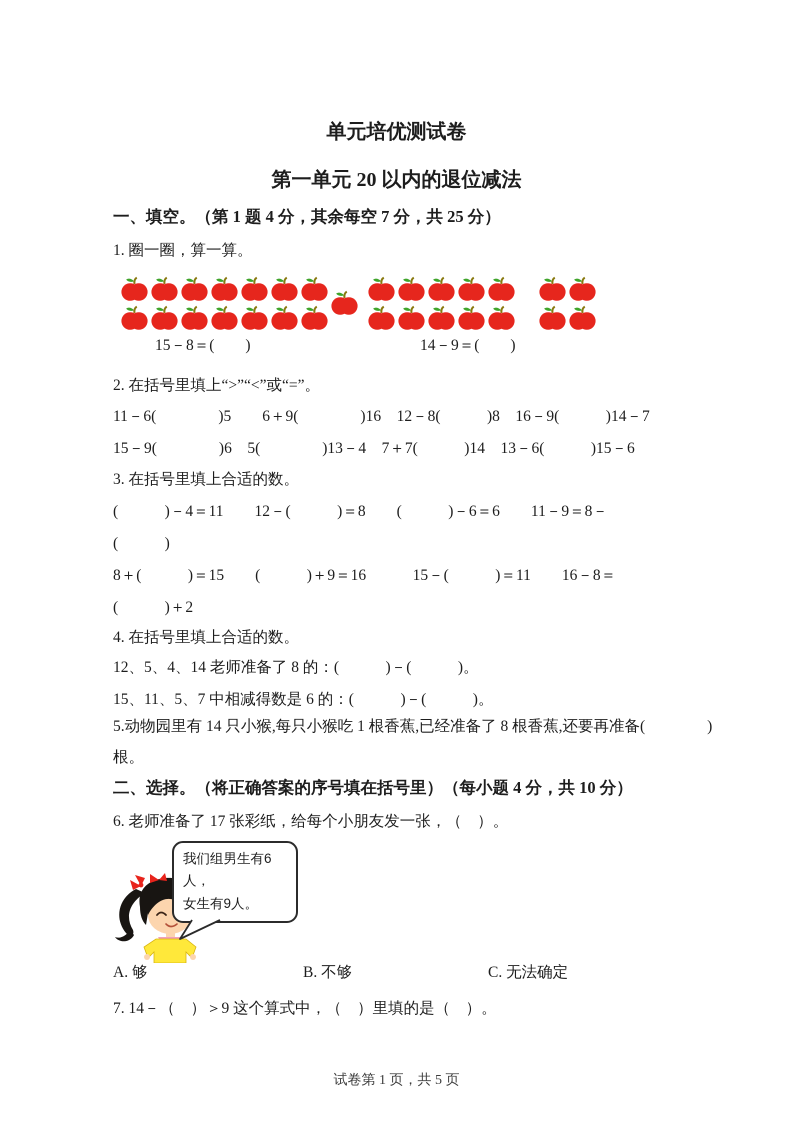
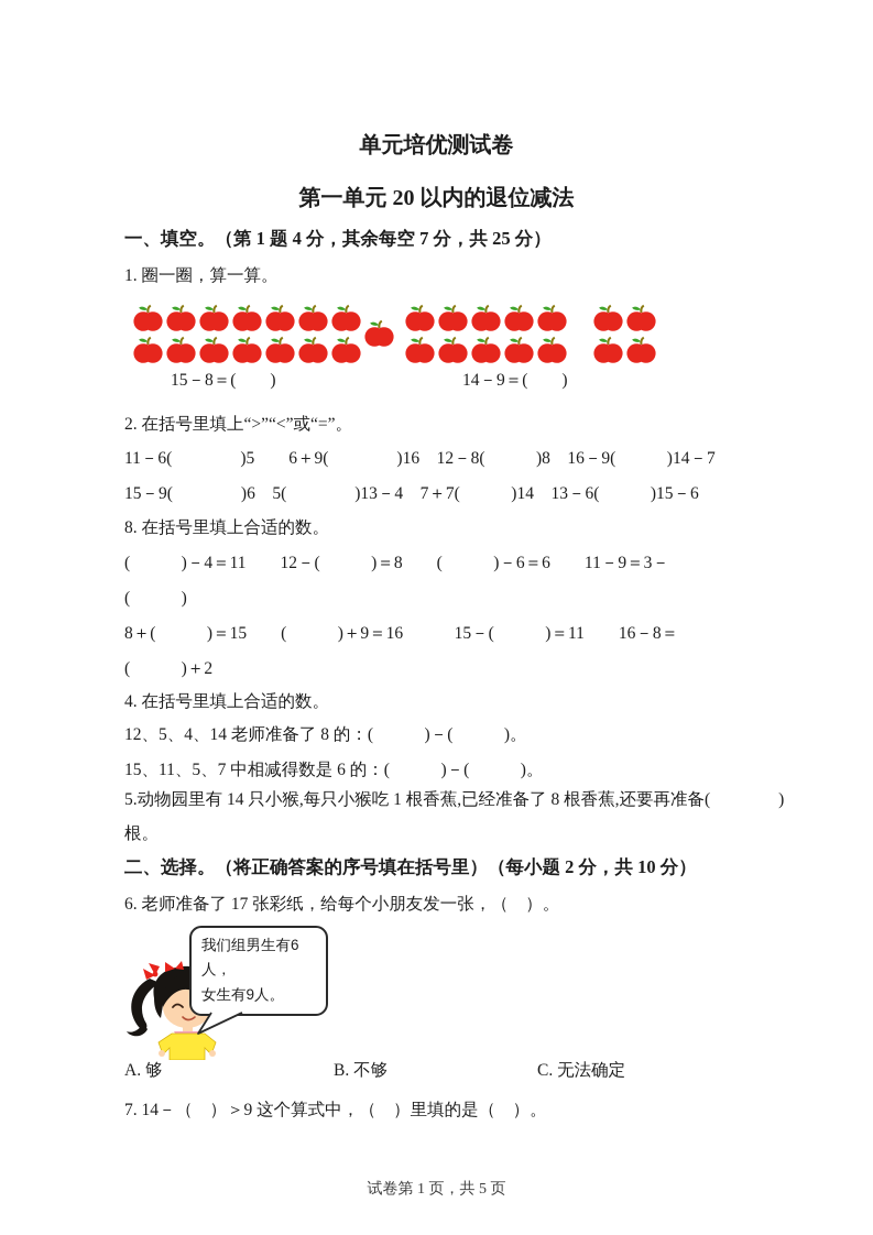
  单元培优测试卷
  第一单元 20 以内的退位减法
  一、填空。（第 1 题 4 分，其余每空 7 分，共 25 分）
  1. 圈一圈，算一算。
  15－8＝( )
  14－9＝( )
  2. 在括号里填上“>”“<”或“=”。
  11－6( )5 6＋9( )16 12－8( )8 16－9( )14－7
  15－9( )6 5( )13－4 7＋7( )14 13－6( )15－6
- 3. 在括号里填上合适的数。
+ 8. 在括号里填上合适的数。
- ( )－4＝11 12－( )＝8 ( )－6＝6 11－9＝8－
+ ( )－4＝11 12－( )＝8 ( )－6＝6 11－9＝3－
  ( )
  8＋( )＝15 ( )＋9＝16 15－( )＝11 16－8＝
  ( )＋2
  4. 在括号里填上合适的数。
  12、5、4、14 老师准备了 8 的：( )－( )。
  15、11、5、7 中相减得数是 6 的：( )－( )。
  5.动物园里有 14 只小猴,每只小猴吃 1 根香蕉,已经准备了 8 根香蕉,还要再准备( )
  根。
- 二、选择。（将正确答案的序号填在括号里）（每小题 4 分，共 10 分）
+ 二、选择。（将正确答案的序号填在括号里）（每小题 2 分，共 10 分）
  6. 老师准备了 17 张彩纸，给每个小朋友发一张，（ ）。
  我们组男生有6人，
  女生有9人。
  A. 够
  B. 不够
  C. 无法确定
  7. 14－（ ）＞9 这个算式中，（ ）里填的是（ ）。
  试卷第 1 页，共 5 页
